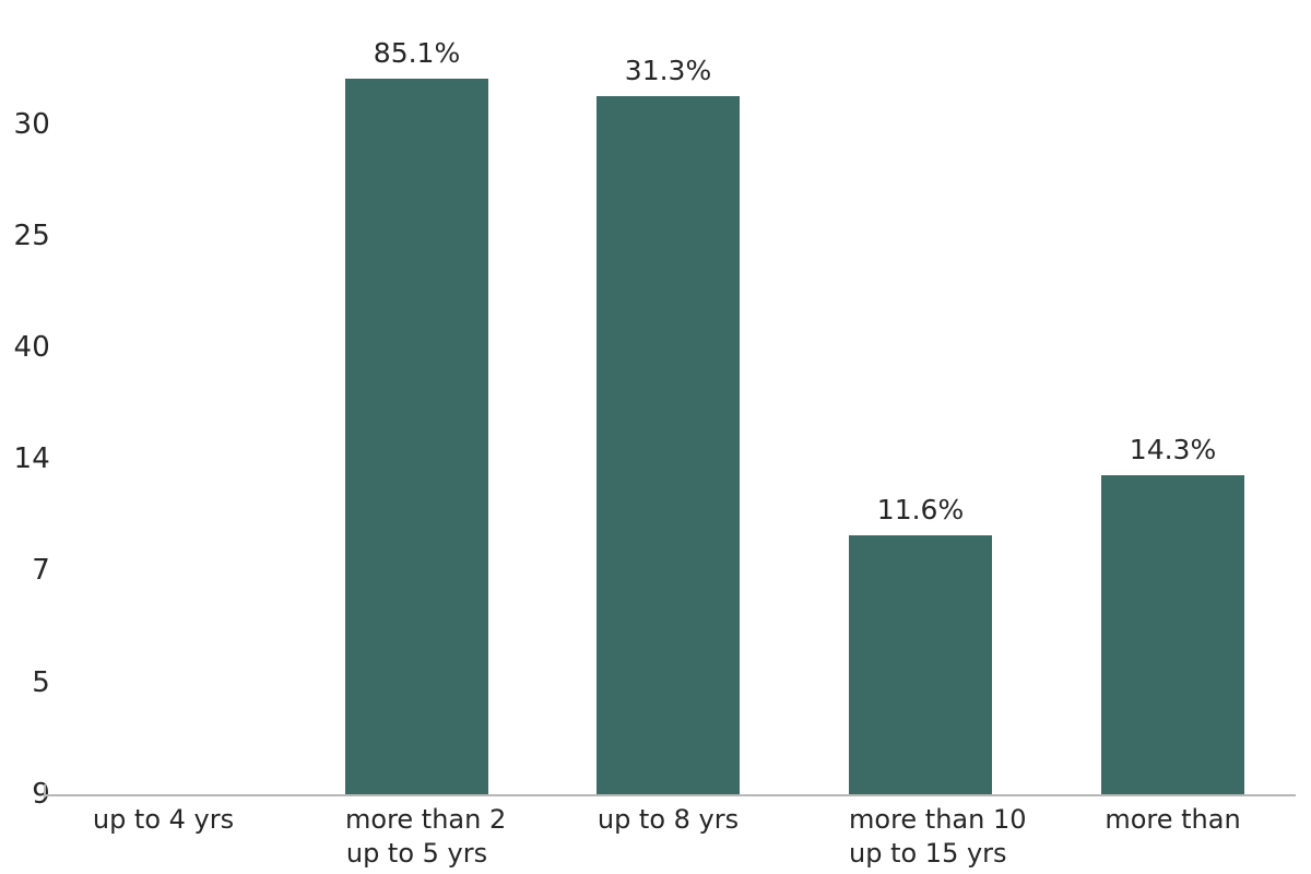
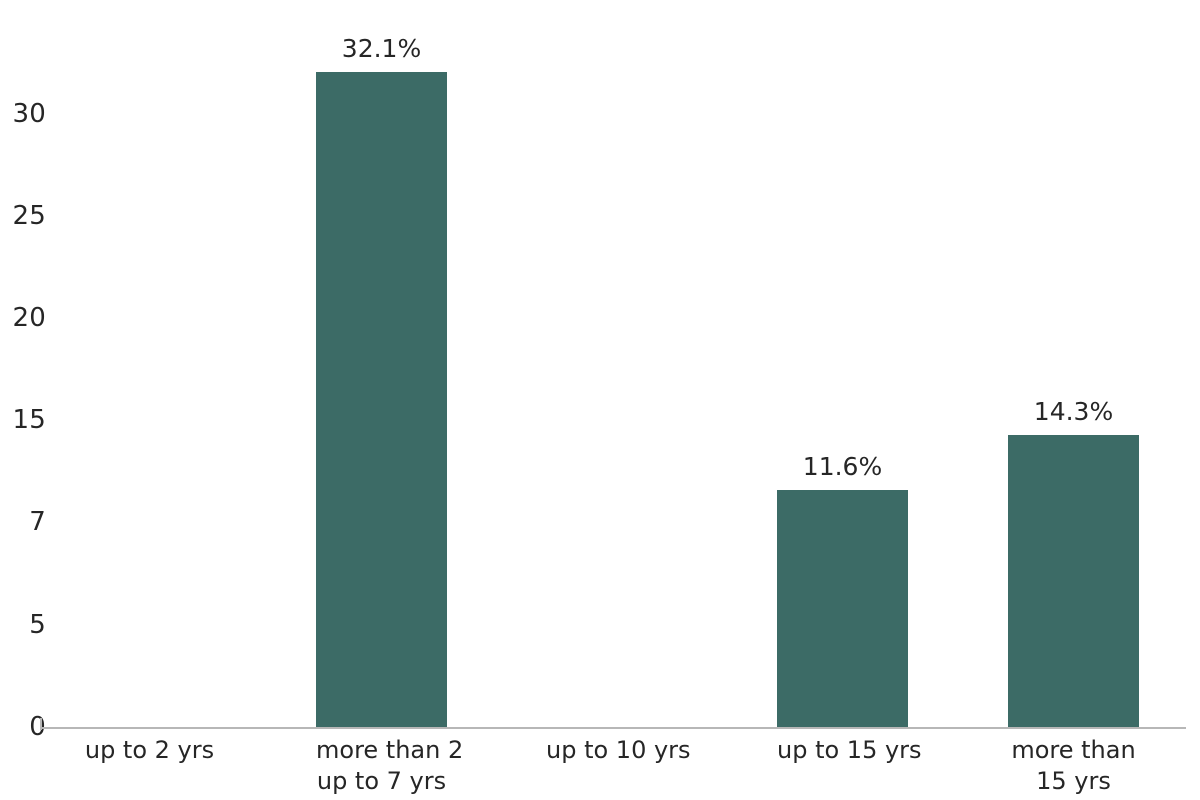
  30
  25
- 40
+ 20
- 14
+ 15
  7
  5
- 9
+ 0
- 85.1%
+ 32.1%
- 31.3%
  11.6%
  14.3%
- up to 4 yrs
+ up to 2 yrs
  more than 2
- up to 5 yrs
+ up to 7 yrs
- up to 8 yrs
+ up to 10 yrs
- more than 10
  up to 15 yrs
  more than
+ 15 yrs
